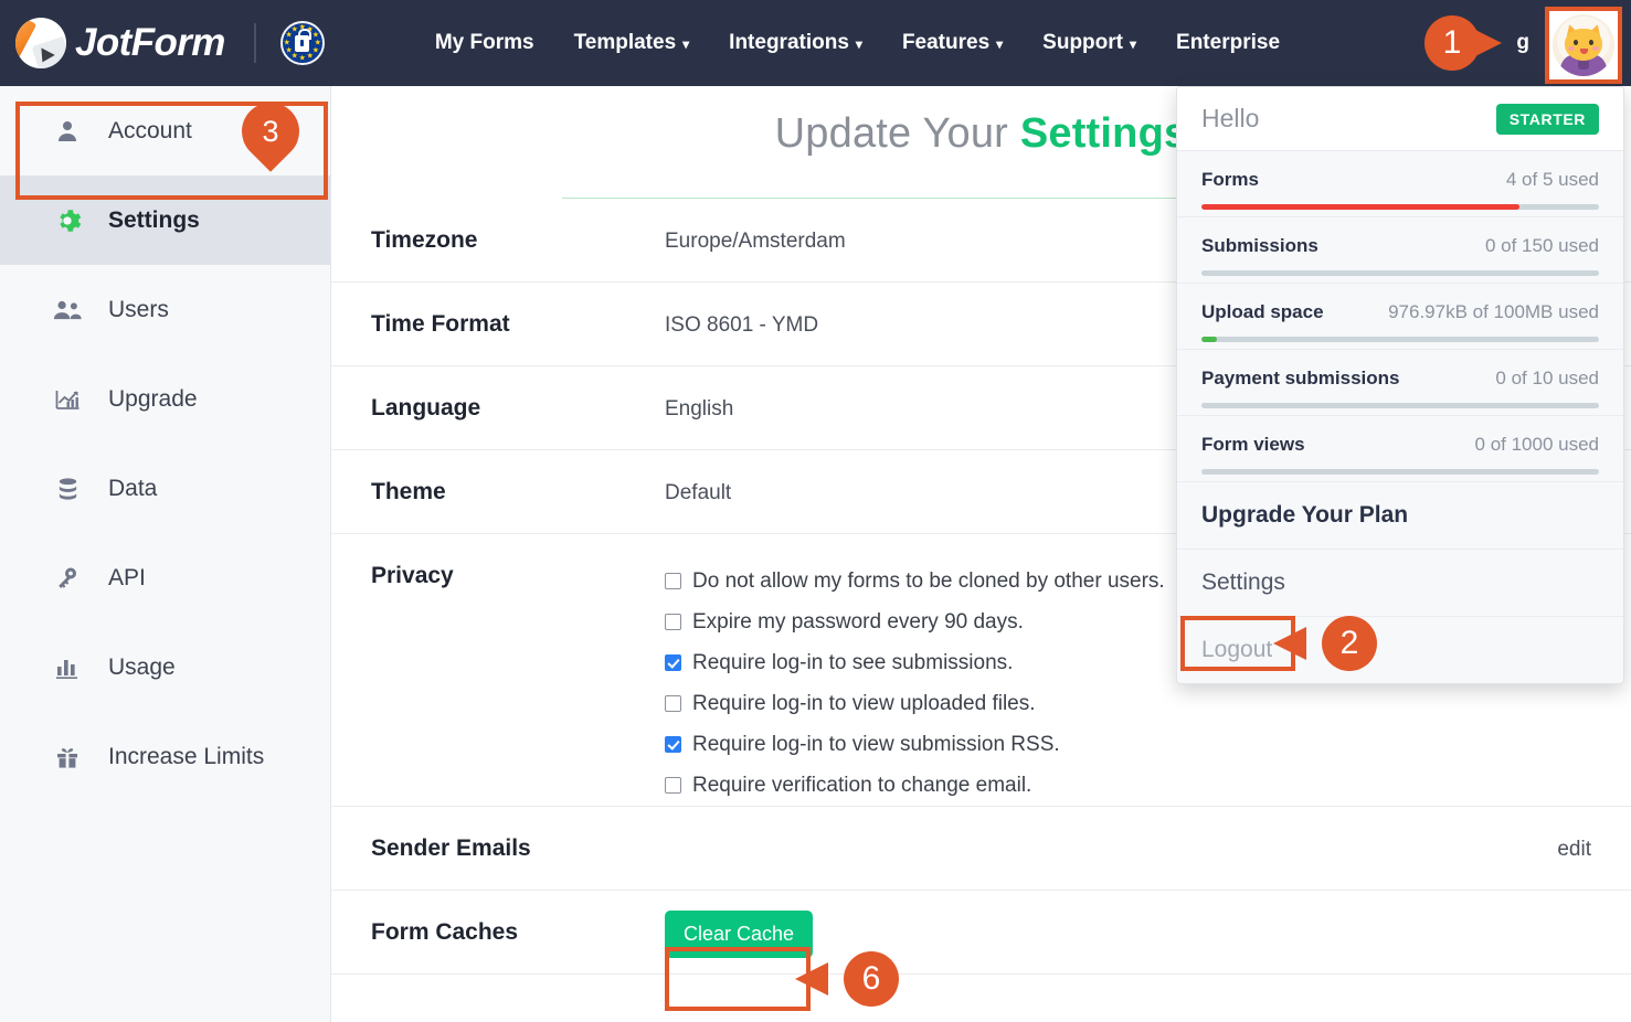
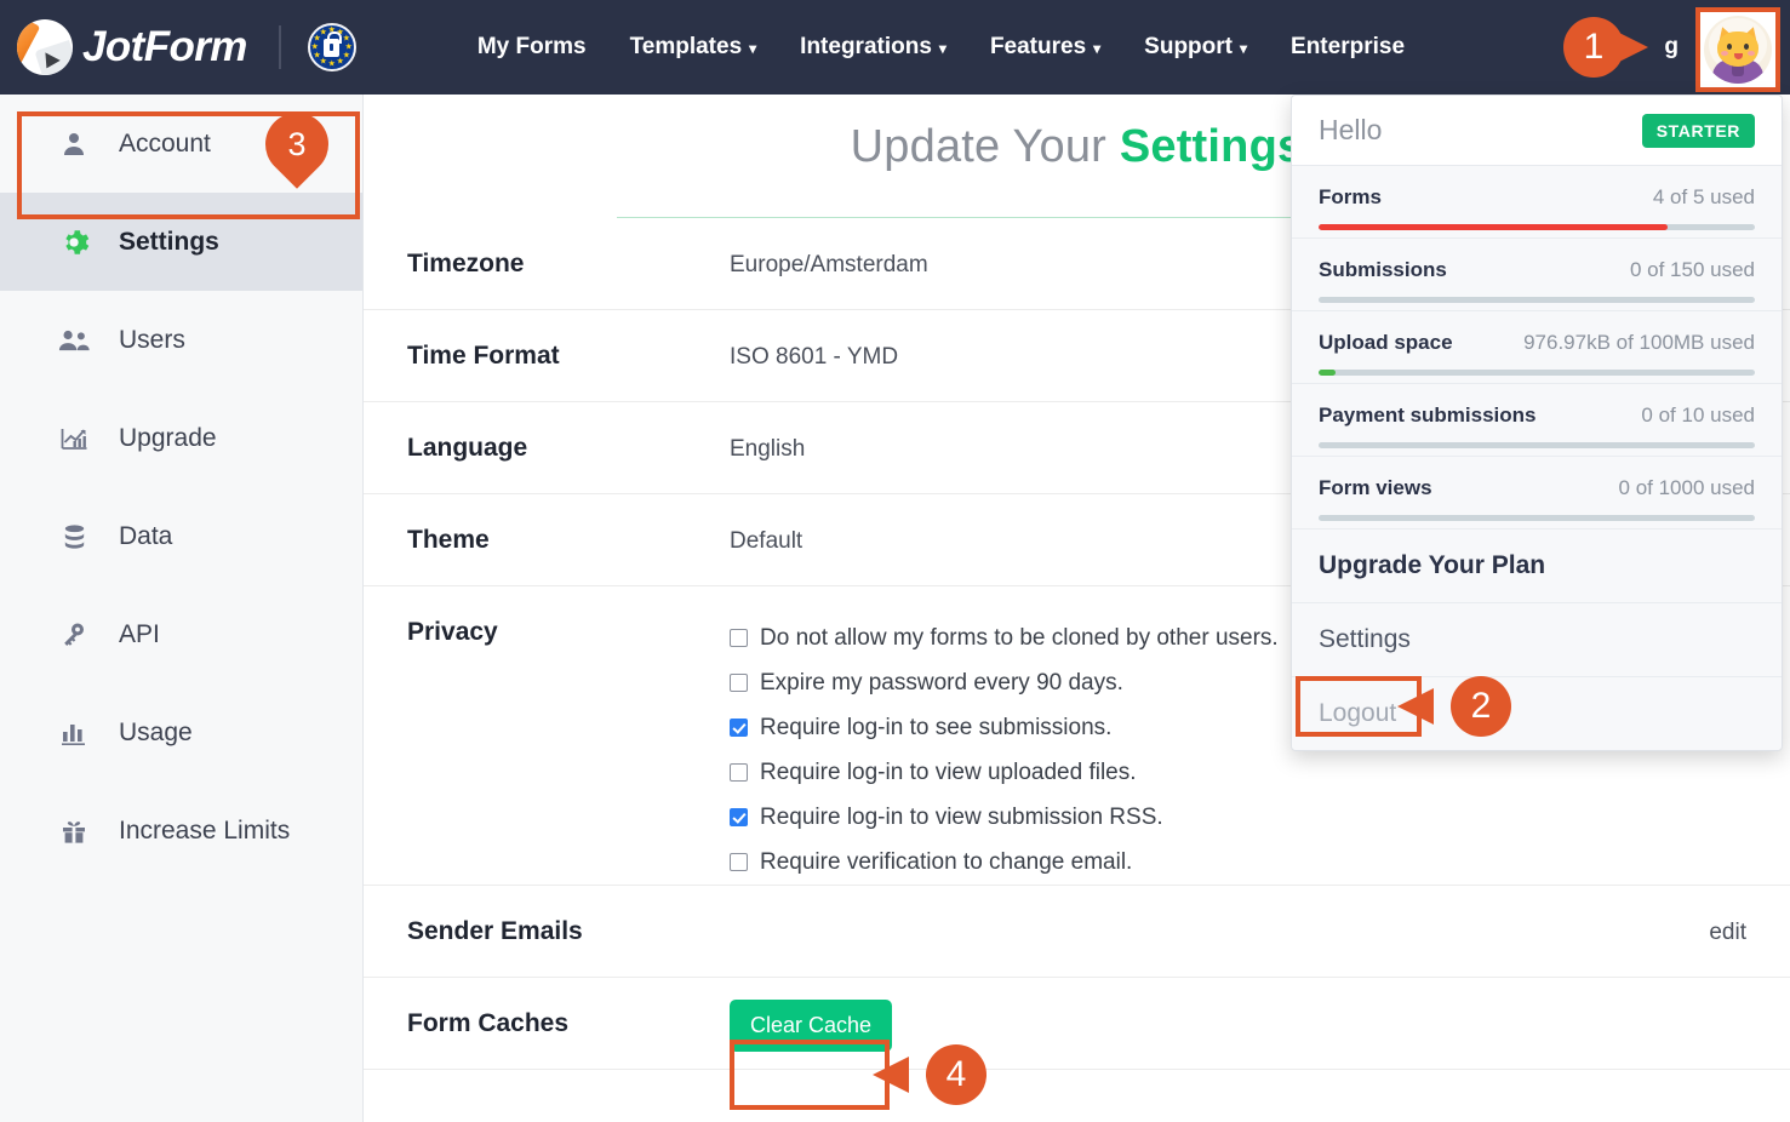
  JotForm
  My Forms
  Templates
  ▾
  Integrations
  ▾
  Features
  ▾
  Support
  ▾
  Enterprise
  g
  Account
  Settings
  Users
  Upgrade
  Data
  API
  Usage
  Increase Limits
  Update Your Setting
  Timezone
  Europe/Amsterdam
  Time Format
  ISO 8601 - YMD
  Language
  English
  Theme
  Default
  Privacy
  Do not allow my forms to be cloned by other users.
  Expire my password every 90 days.
  Require log-in to see submissions.
  Require log-in to view uploaded files.
  Require log-in to view submission RSS.
  Require verification to change email.
  Sender Emails
  edit
  Form Caches
  Clear Cache
  Hello
  STARTER
  Forms
  4 of 5 used
  Submissions
  0 of 150 used
  Upload space
  976.97kB of 100MB used
  Payment submissions
  0 of 10 used
  Form views
  0 of 1000 used
  Upgrade Your Plan
  Settings
  Logout
  1
  2
- 6
+ 4
